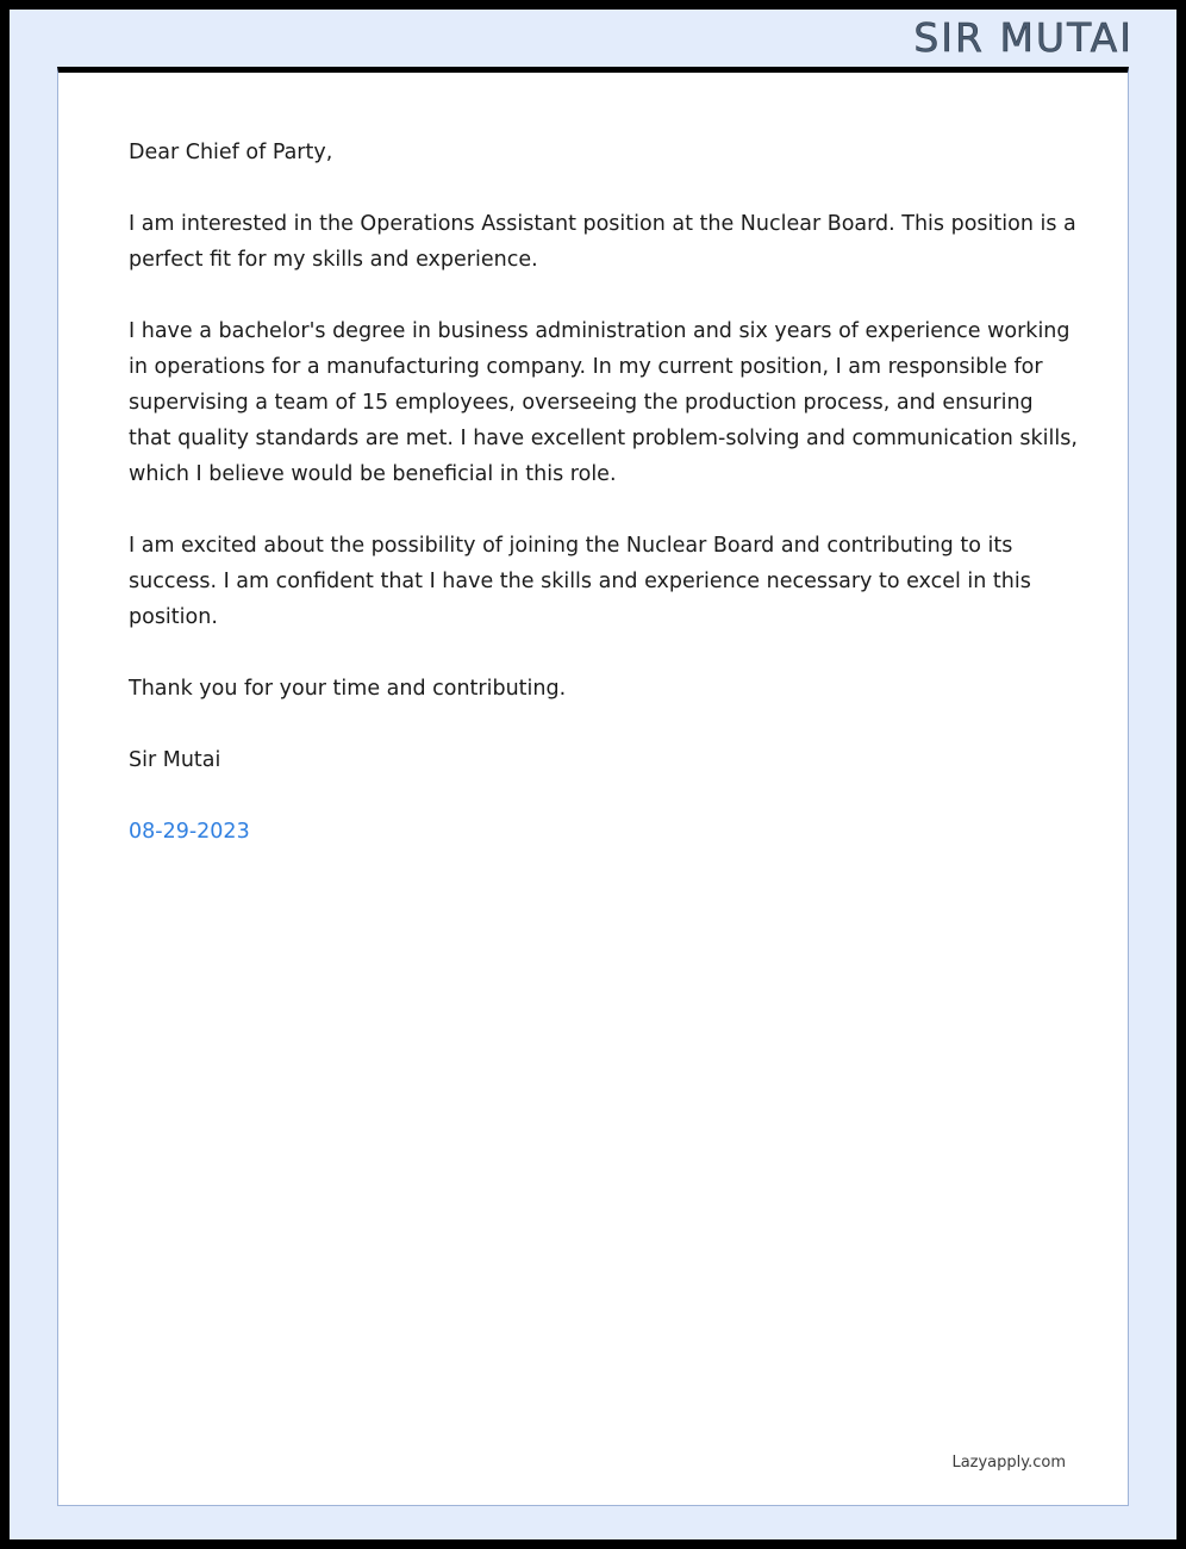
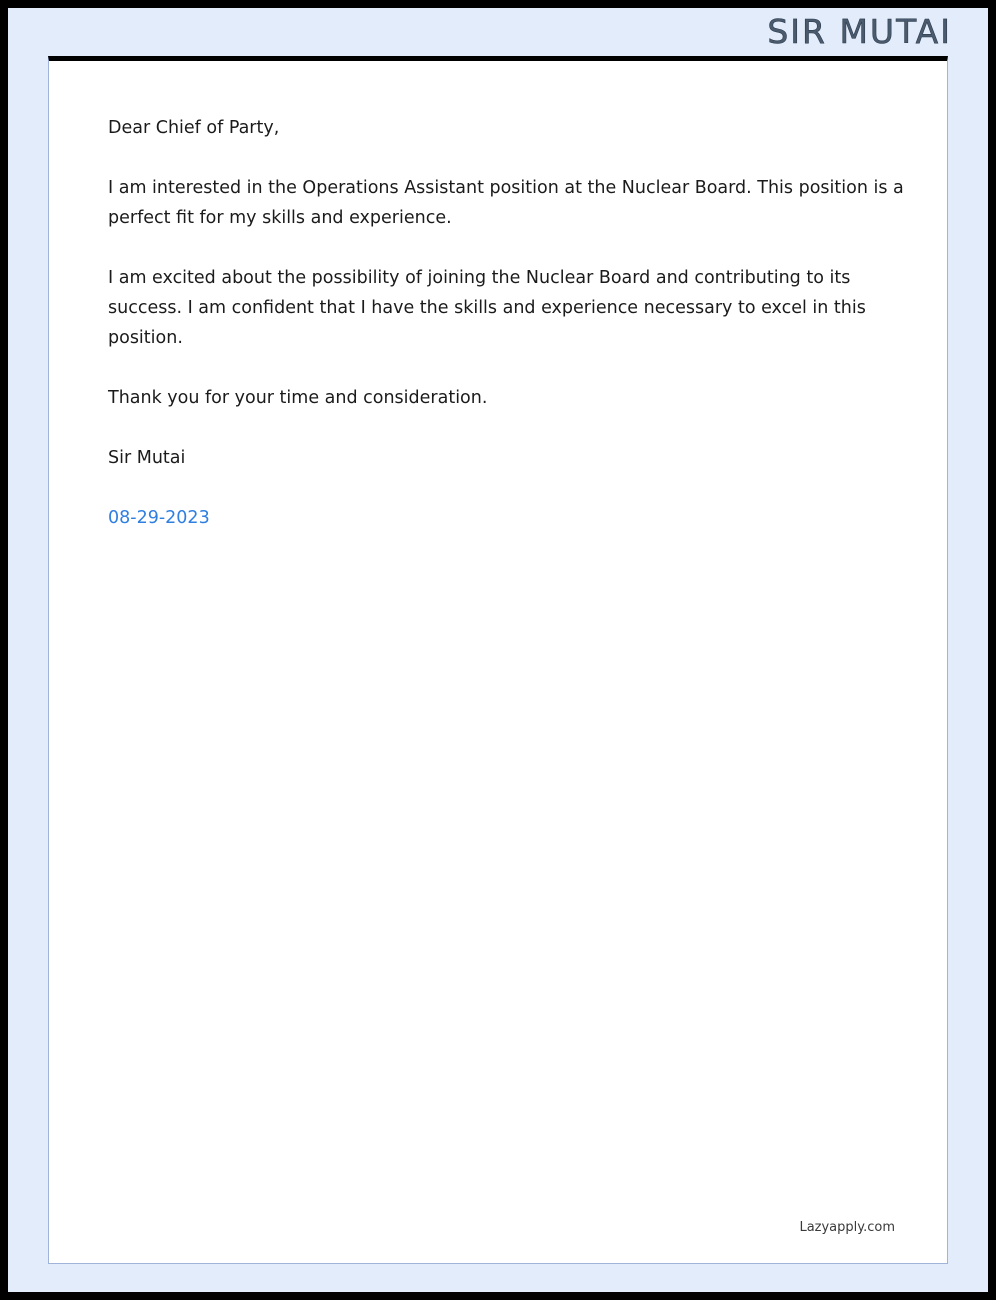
  SIR MUTAI
  Dear Chief of Party,
  I am interested in the Operations Assistant position at the Nuclear Board. This position is a perfect fit for my skills and experience.
- I have a bachelor's degree in business administration and six years of experience working in operations for a manufacturing company. In my current position, I am responsible for supervising a team of 15 employees, overseeing the production process, and ensuring that quality standards are met. I have excellent problem-solving and communication skills, which I believe would be beneficial in this role.
  I am excited about the possibility of joining the Nuclear Board and contributing to its success. I am confident that I have the skills and experience necessary to excel in this position.
- Thank you for your time and contributing.
+ Thank you for your time and consideration.
  Sir Mutai
  08-29-2023
  Lazyapply.com
